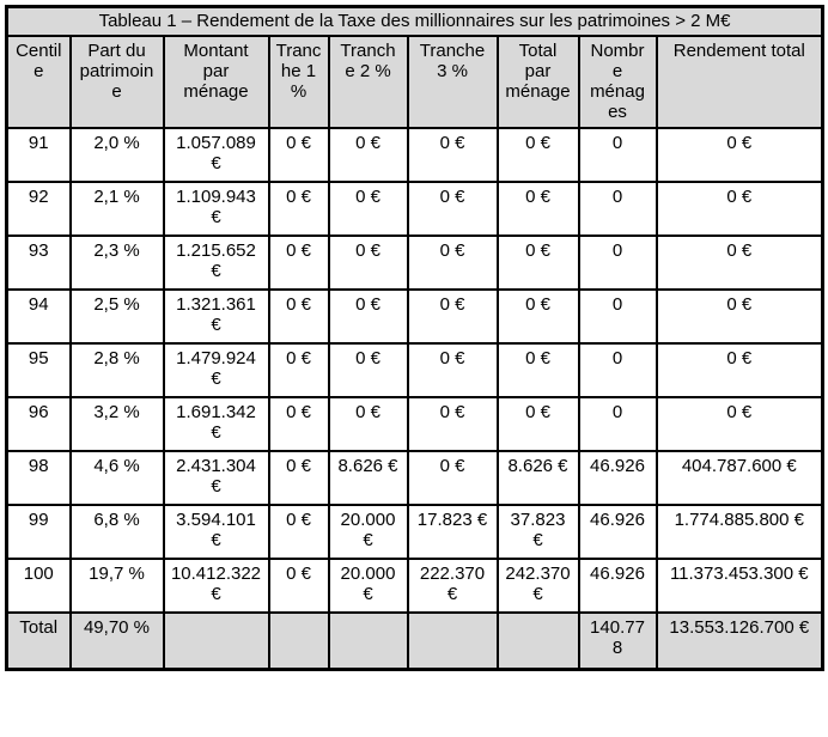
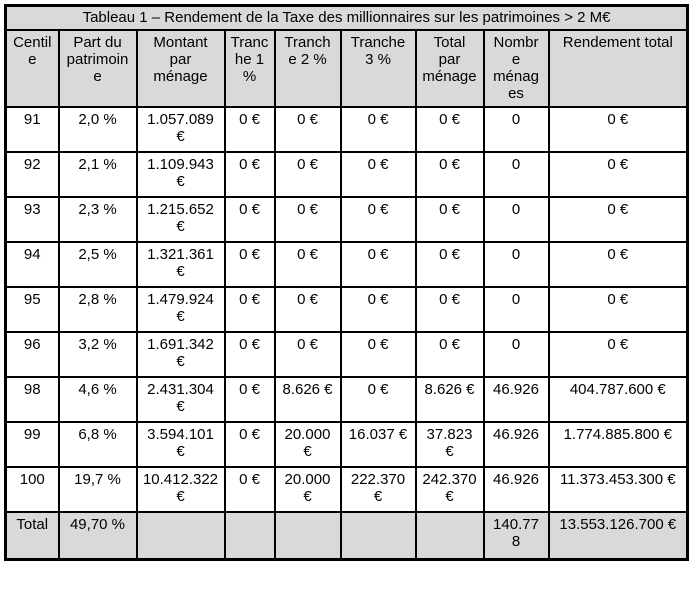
  Tableau 1 – Rendement de la Taxe des millionnaires sur les patrimoines > 2 M€
  Centile	Part du patrimoine	Montant par ménage	Tranche 1 %	Tranche 2 %	Tranche 3 %	Total par ménage	Nombre ménages	Rendement total
  91	2,0 %	1.057.089 €	0 €	0 €	0 €	0 €	0	0 €
  92	2,1 %	1.109.943 €	0 €	0 €	0 €	0 €	0	0 €
  93	2,3 %	1.215.652 €	0 €	0 €	0 €	0 €	0	0 €
  94	2,5 %	1.321.361 €	0 €	0 €	0 €	0 €	0	0 €
  95	2,8 %	1.479.924 €	0 €	0 €	0 €	0 €	0	0 €
  96	3,2 %	1.691.342 €	0 €	0 €	0 €	0 €	0	0 €
  98	4,6 %	2.431.304 €	0 €	8.626 €	0 €	8.626 €	46.926	404.787.600 €
- 99	6,8 %	3.594.101 €	0 €	20.000 €	17.823 €	37.823 €	46.926	1.774.885.800 €
+ 99	6,8 %	3.594.101 €	0 €	20.000 €	16.037 €	37.823 €	46.926	1.774.885.800 €
  100	19,7 %	10.412.322 €	0 €	20.000 €	222.370 €	242.370 €	46.926	11.373.453.300 €
  Total	49,70 %						140.778	13.553.126.700 €
